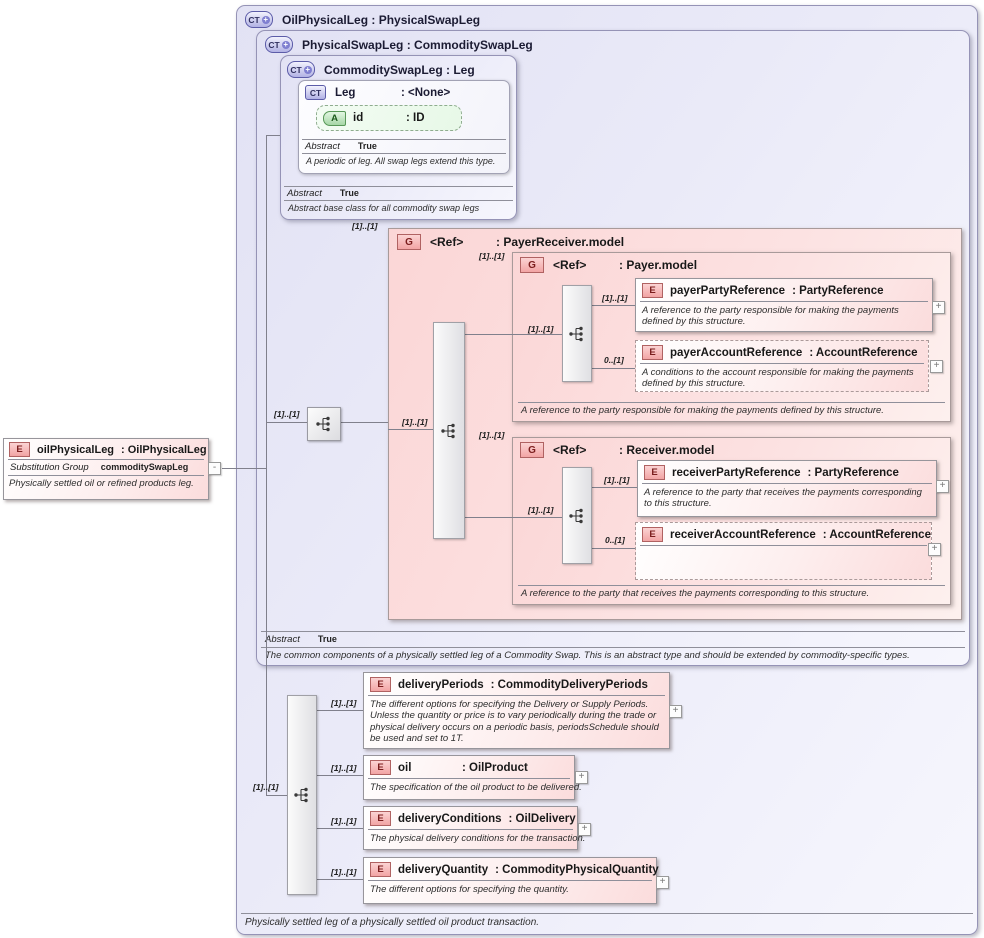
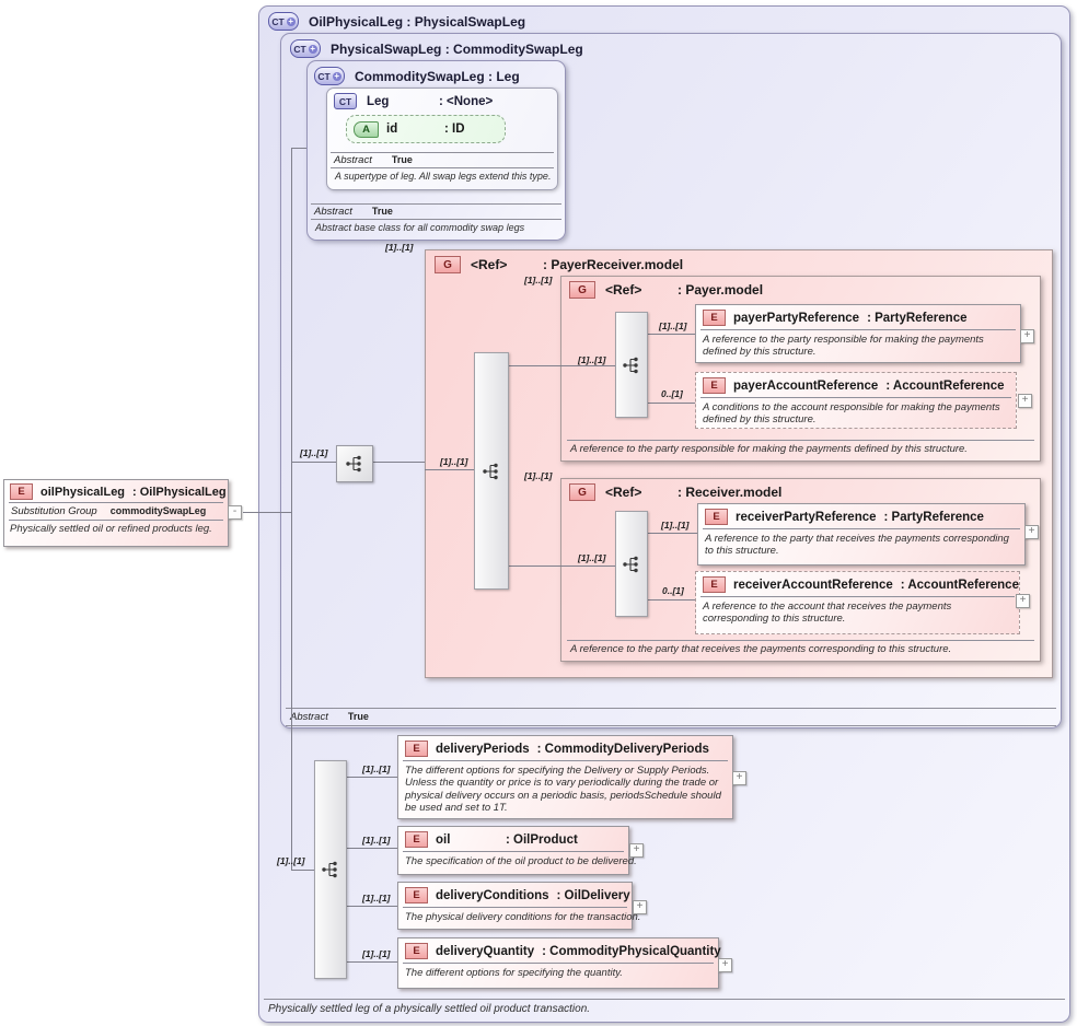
  CT
  +
  OilPhysicalLeg : PhysicalSwapLeg
  Physically settled leg of a physically settled oil product transaction.
  CT
  +
  PhysicalSwapLeg : CommoditySwapLeg
  Abstract
  True
- The common components of a physically settled leg of a Commodity Swap. This is an abstract type and should be extended by commodity-specific types.
  CT
  +
  CommoditySwapLeg : Leg
  Abstract
  True
  Abstract base class for all commodity swap legs
  CT
  Leg
  : <None>
  Abstract
  True
- A periodic of leg. All swap legs extend this type.
+ A supertype of leg. All swap legs extend this type.
  A
  id
  : ID
  E
  oilPhysicalLeg
  : OilPhysicalLeg
  Substitution Group
  commoditySwapLeg
  Physically settled oil or refined products leg.
  G
  <Ref>
  : PayerReceiver.model
  G
  <Ref>
  : Payer.model
  A reference to the party responsible for making the payments defined by this structure.
  G
  <Ref>
  : Receiver.model
  A reference to the party that receives the payments corresponding to this structure.
  E
  payerPartyReference
  : PartyReference
  A reference to the party responsible for making the payments defined by this structure.
  E
  payerAccountReference
  : AccountReference
  A conditions to the account responsible for making the payments defined by this structure.
  E
  receiverPartyReference
  : PartyReference
  A reference to the party that receives the payments corresponding to this structure.
  E
  receiverAccountReference
  : AccountReference
+ A reference to the account that receives the payments corresponding to this structure.
  E
  deliveryPeriods
  : CommodityDeliveryPeriods
  The different options for specifying the Delivery or Supply Periods. Unless the quantity or price is to vary periodically during the trade or physical delivery occurs on a periodic basis, periodsSchedule should be used and set to 1T.
  E
  oil
  : OilProduct
  The specification of the oil product to be delivered.
  E
  deliveryConditions
  : OilDelivery
  The physical delivery conditions for the transaction.
  E
  deliveryQuantity
  : CommodityPhysicalQuantity
  The different options for specifying the quantity.
  [1]..[1]
  [1]..[1]
  [1]..[1]
  [1]..[1]
  [1]..[1]
  [1]..[1]
  0..[1]
  [1]..[1]
  [1]..[1]
  [1]..[1]
  0..[1]
  [1]..[1]
  [1]..[1]
  [1]..[1]
  [1]..[1]
  [1]..[1]
  -
  +
  +
  +
  +
  +
  +
  +
  +
